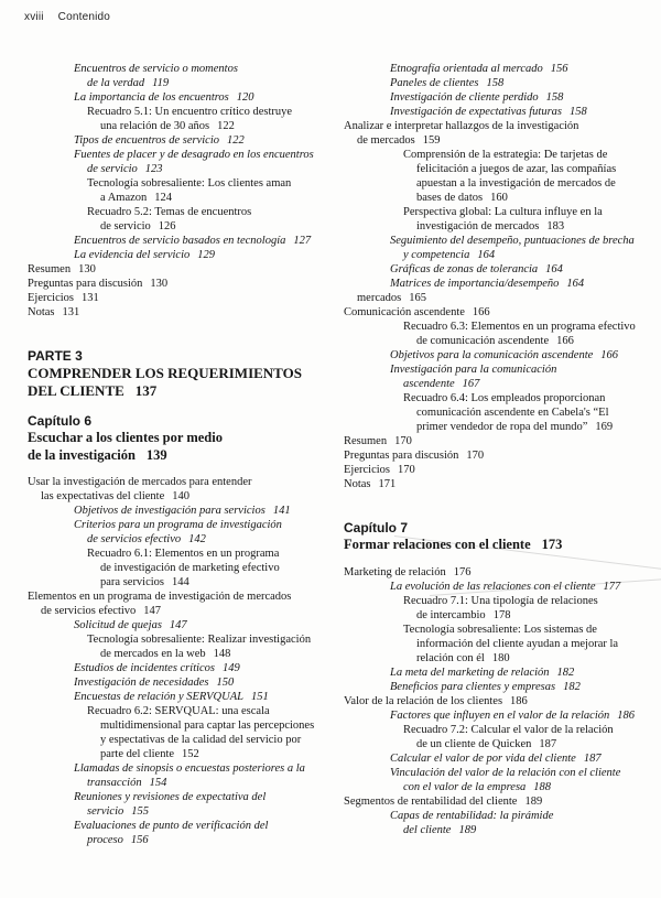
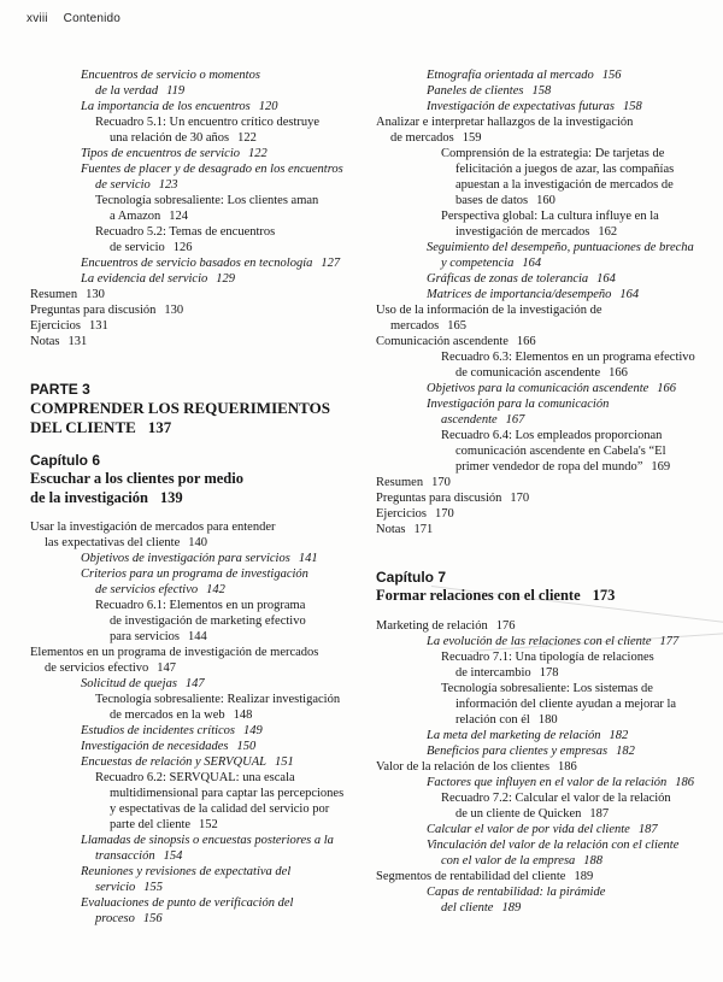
  xviii Contenido
  Encuentros de servicio o momentos
  de la verdad 119
  La importancia de los encuentros 120
  Recuadro 5.1: Un encuentro crítico destruye
  una relación de 30 años 122
  Tipos de encuentros de servicio 122
  Fuentes de placer y de desagrado en los encuentros
  de servicio 123
  Tecnología sobresaliente: Los clientes aman
  a Amazon 124
  Recuadro 5.2: Temas de encuentros
  de servicio 126
  Encuentros de servicio basados en tecnología 127
  La evidencia del servicio 129
  Resumen 130
  Preguntas para discusión 130
  Ejercicios 131
  Notas 131
  PARTE 3
  COMPRENDER LOS REQUERIMIENTOS
  DEL CLIENTE 137
  Capítulo 6
  Escuchar a los clientes por medio
  de la investigación 139
  Usar la investigación de mercados para entender
  las expectativas del cliente 140
  Objetivos de investigación para servicios 141
  Criterios para un programa de investigación
  de servicios efectivo 142
  Recuadro 6.1: Elementos en un programa
  de investigación de marketing efectivo
  para servicios 144
  Elementos en un programa de investigación de mercados
  de servicios efectivo 147
  Solicitud de quejas 147
  Tecnología sobresaliente: Realizar investigación
  de mercados en la web 148
  Estudios de incidentes críticos 149
  Investigación de necesidades 150
  Encuestas de relación y SERVQUAL 151
  Recuadro 6.2: SERVQUAL: una escala
  multidimensional para captar las percepciones
  y espectativas de la calidad del servicio por
  parte del cliente 152
  Llamadas de sinopsis o encuestas posteriores a la
  transacción 154
  Reuniones y revisiones de expectativa del
  servicio 155
  Evaluaciones de punto de verificación del
  proceso 156
  Etnografía orientada al mercado 156
  Paneles de clientes 158
- Investigación de cliente perdido 158
  Investigación de expectativas futuras 158
  Analizar e interpretar hallazgos de la investigación
  de mercados 159
  Comprensión de la estrategia: De tarjetas de
  felicitación a juegos de azar, las compañías
  apuestan a la investigación de mercados de
  bases de datos 160
  Perspectiva global: La cultura influye en la
- investigación de mercados 183
+ investigación de mercados 162
  Seguimiento del desempeño, puntuaciones de brecha
  y competencia 164
  Gráficas de zonas de tolerancia 164
  Matrices de importancia/desempeño 164
+ Uso de la información de la investigación de
  mercados 165
  Comunicación ascendente 166
  Recuadro 6.3: Elementos en un programa efectivo
  de comunicación ascendente 166
  Objetivos para la comunicación ascendente 166
  Investigación para la comunicación
  ascendente 167
  Recuadro 6.4: Los empleados proporcionan
  comunicación ascendente en Cabela's “El
  primer vendedor de ropa del mundo” 169
  Resumen 170
  Preguntas para discusión 170
  Ejercicios 170
  Notas 171
  Capítulo 7
  Formar relaciones con el cliente 173
  Marketing de relación 176
  La evolución de las relaciones con el cliente 177
  Recuadro 7.1: Una tipología de relaciones
  de intercambio 178
  Tecnología sobresaliente: Los sistemas de
  información del cliente ayudan a mejorar la
  relación con él 180
  La meta del marketing de relación 182
  Beneficios para clientes y empresas 182
  Valor de la relación de los clientes 186
  Factores que influyen en el valor de la relación 186
  Recuadro 7.2: Calcular el valor de la relación
  de un cliente de Quicken 187
  Calcular el valor de por vida del cliente 187
  Vinculación del valor de la relación con el cliente
  con el valor de la empresa 188
  Segmentos de rentabilidad del cliente 189
  Capas de rentabilidad: la pirámide
  del cliente 189
